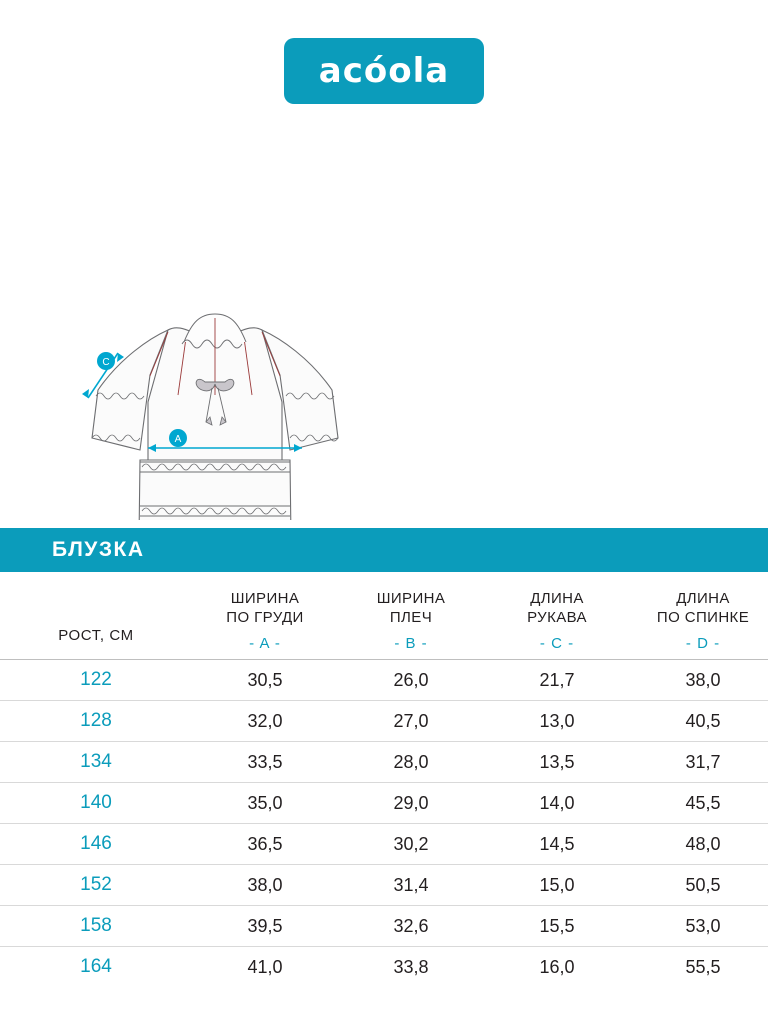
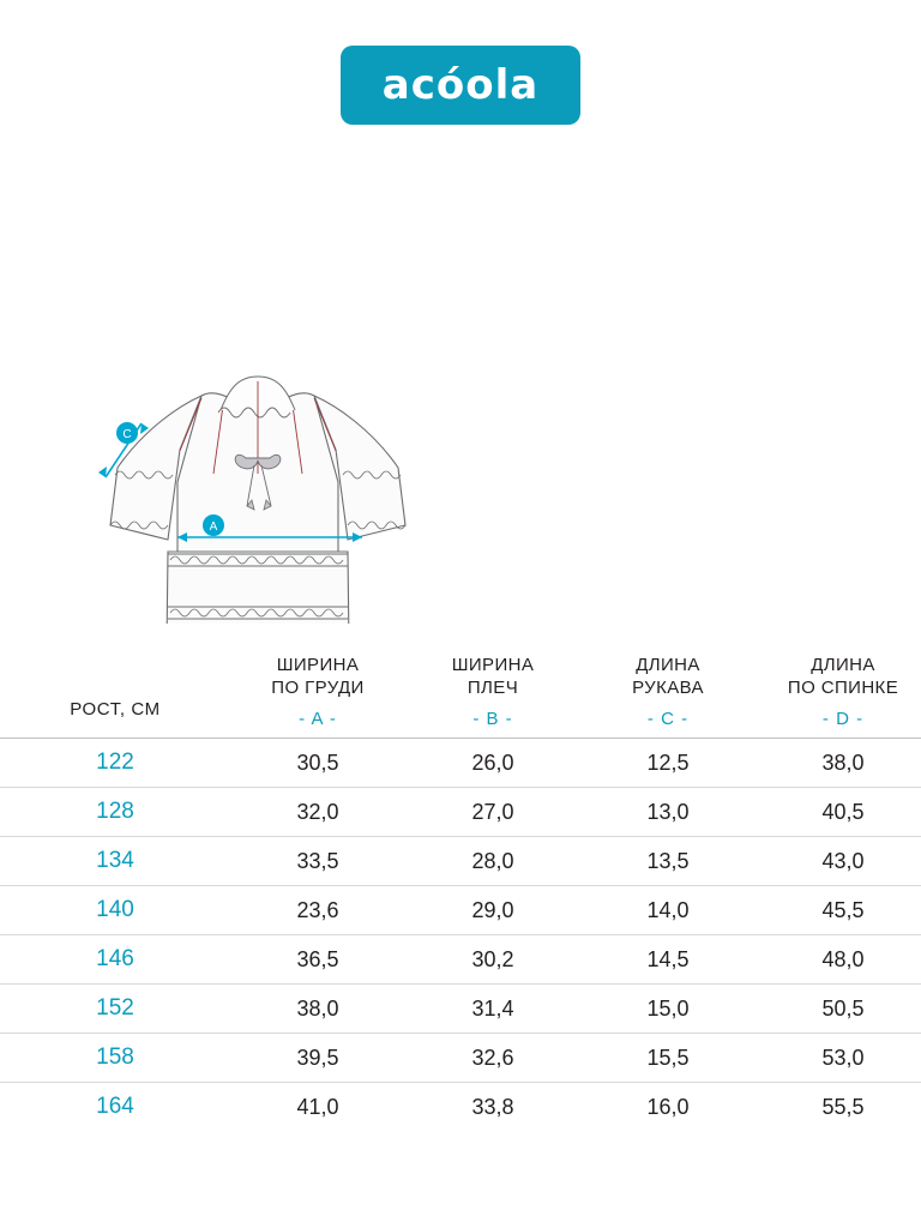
  acóola
  A
  C
- БЛУЗКА
  РОСТ, СМ	ШИРИНА ПО ГРУДИ - A -	ШИРИНА ПЛЕЧ - B -	ДЛИНА РУКАВА - C -	ДЛИНА ПО СПИНКЕ - D -
- 122	30,5	26,0	21,7	38,0
+ 122	30,5	26,0	12,5	38,0
  128	32,0	27,0	13,0	40,5
- 134	33,5	28,0	13,5	31,7
+ 134	33,5	28,0	13,5	43,0
- 140	35,0	29,0	14,0	45,5
+ 140	23,6	29,0	14,0	45,5
  146	36,5	30,2	14,5	48,0
  152	38,0	31,4	15,0	50,5
  158	39,5	32,6	15,5	53,0
  164	41,0	33,8	16,0	55,5
